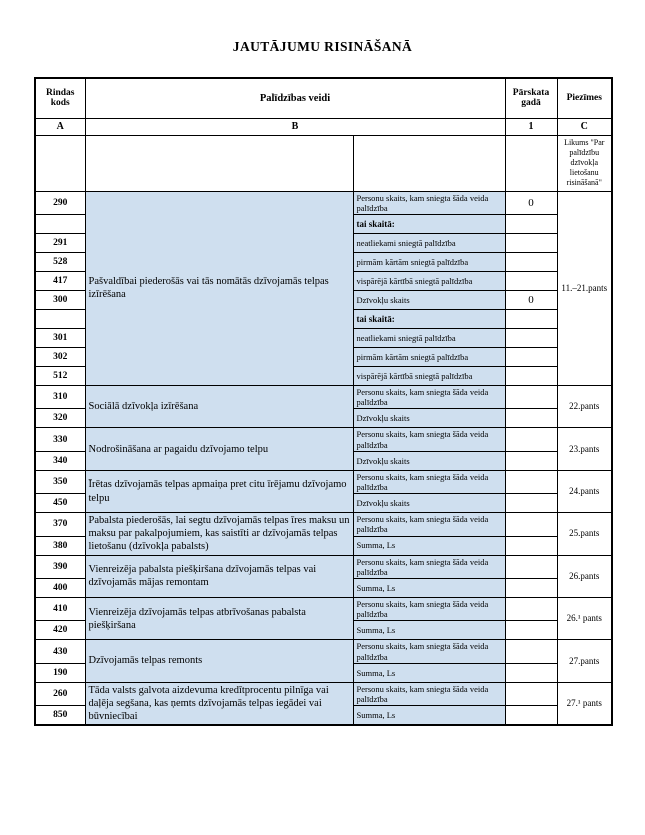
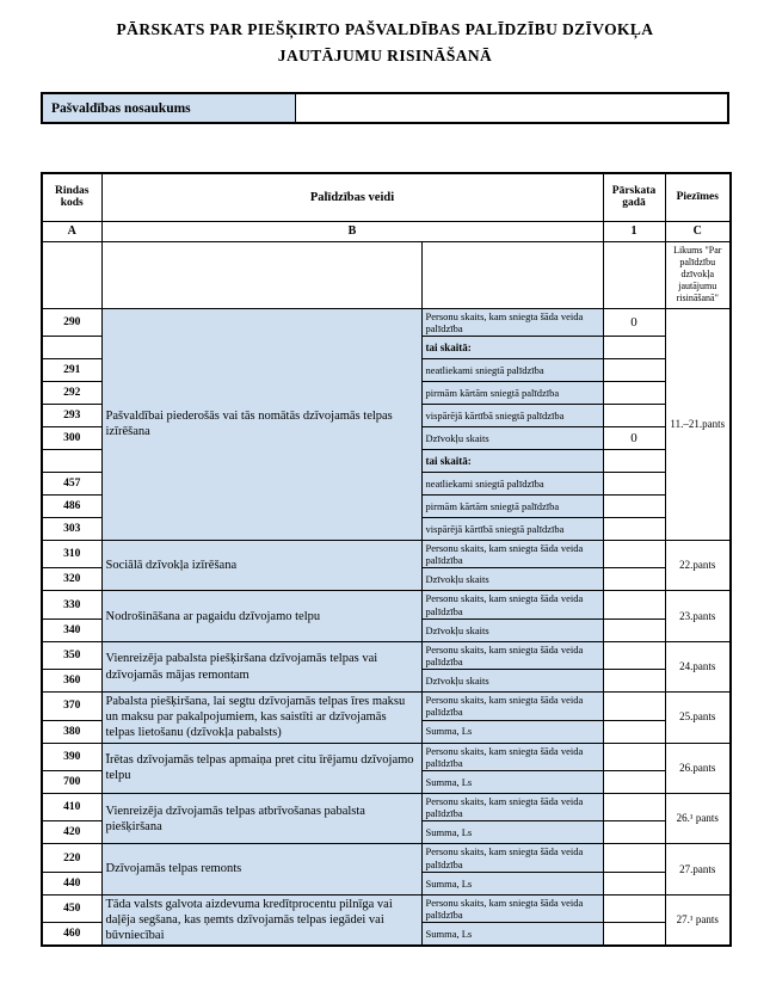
+ PĀRSKATS PAR PIEŠĶIRTO PAŠVALDĪBAS PALĪDZĪBU DZĪVOKĻA
  JAUTĀJUMU RISINĀŠANĀ
+ Pašvaldības nosaukums
  Rindas kods	Palīdzības veidi	Pārskata gadā	Piezīmes
  A	B	1	C
- 				Likums "Par palīdzību dzīvokļa lietošanu risināšanā"
+ 				Likums "Par palīdzību dzīvokļa jautājumu risināšanā"
  290	Pašvaldībai piederošās vai tās nomātās dzīvojamās telpas izīrēšana	Personu skaits, kam sniegta šāda veida palīdzība	0	11.–21.pants
  	tai skaitā:
  291	neatliekami sniegtā palīdzība
- 528	pirmām kārtām sniegtā palīdzība
+ 292	pirmām kārtām sniegtā palīdzība
- 417	vispārējā kārtībā sniegtā palīdzība
+ 293	vispārējā kārtībā sniegtā palīdzība
  300	Dzīvokļu skaits	0
  	tai skaitā:
- 301	neatliekami sniegtā palīdzība
+ 457	neatliekami sniegtā palīdzība
- 302	pirmām kārtām sniegtā palīdzība
+ 486	pirmām kārtām sniegtā palīdzība
- 512	vispārējā kārtībā sniegtā palīdzība
+ 303	vispārējā kārtībā sniegtā palīdzība
  310	Sociālā dzīvokļa izīrēšana	Personu skaits, kam sniegta šāda veida palīdzība		22.pants
  320	Dzīvokļu skaits
  330	Nodrošināšana ar pagaidu dzīvojamo telpu	Personu skaits, kam sniegta šāda veida palīdzība		23.pants
  340	Dzīvokļu skaits
- 350	Īrētas dzīvojamās telpas apmaiņa pret citu īrējamu dzīvojamo telpu	Personu skaits, kam sniegta šāda veida palīdzība		24.pants
+ 350	Vienreizēja pabalsta piešķiršana dzīvojamās telpas vai dzīvojamās mājas remontam	Personu skaits, kam sniegta šāda veida palīdzība		24.pants
- 450	Dzīvokļu skaits
+ 360	Dzīvokļu skaits
- 370	Pabalsta piederošās, lai segtu dzīvojamās telpas īres maksu un maksu par pakalpojumiem, kas saistīti ar dzīvojamās telpas lietošanu (dzīvokļa pabalsts)	Personu skaits, kam sniegta šāda veida palīdzība		25.pants
+ 370	Pabalsta piešķiršana, lai segtu dzīvojamās telpas īres maksu un maksu par pakalpojumiem, kas saistīti ar dzīvojamās telpas lietošanu (dzīvokļa pabalsts)	Personu skaits, kam sniegta šāda veida palīdzība		25.pants
  380	Summa, Ls
- 390	Vienreizēja pabalsta piešķiršana dzīvojamās telpas vai dzīvojamās mājas remontam	Personu skaits, kam sniegta šāda veida palīdzība		26.pants
+ 390	Īrētas dzīvojamās telpas apmaiņa pret citu īrējamu dzīvojamo telpu	Personu skaits, kam sniegta šāda veida palīdzība		26.pants
- 400	Summa, Ls
+ 700	Summa, Ls
  410	Vienreizēja dzīvojamās telpas atbrīvošanas pabalsta piešķiršana	Personu skaits, kam sniegta šāda veida palīdzība		26.¹ pants
  420	Summa, Ls
- 430	Dzīvojamās telpas remonts	Personu skaits, kam sniegta šāda veida palīdzība		27.pants
+ 220	Dzīvojamās telpas remonts	Personu skaits, kam sniegta šāda veida palīdzība		27.pants
- 190	Summa, Ls
+ 440	Summa, Ls
- 260	Tāda valsts galvota aizdevuma kredītprocentu pilnīga vai daļēja segšana, kas ņemts dzīvojamās telpas iegādei vai būvniecībai	Personu skaits, kam sniegta šāda veida palīdzība		27.¹ pants
+ 450	Tāda valsts galvota aizdevuma kredītprocentu pilnīga vai daļēja segšana, kas ņemts dzīvojamās telpas iegādei vai būvniecībai	Personu skaits, kam sniegta šāda veida palīdzība		27.¹ pants
- 850	Summa, Ls
+ 460	Summa, Ls
